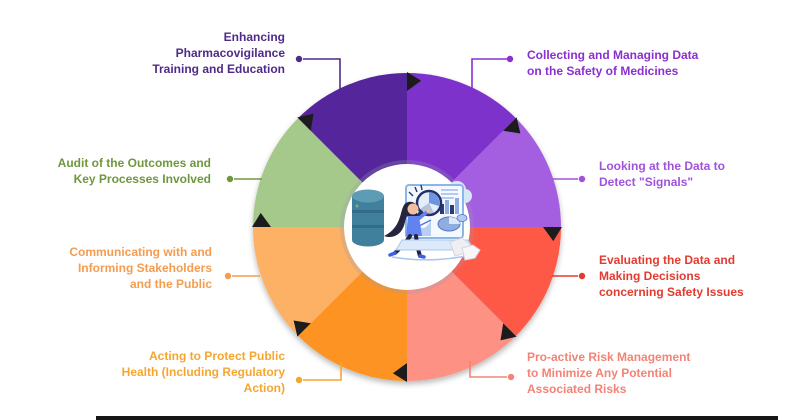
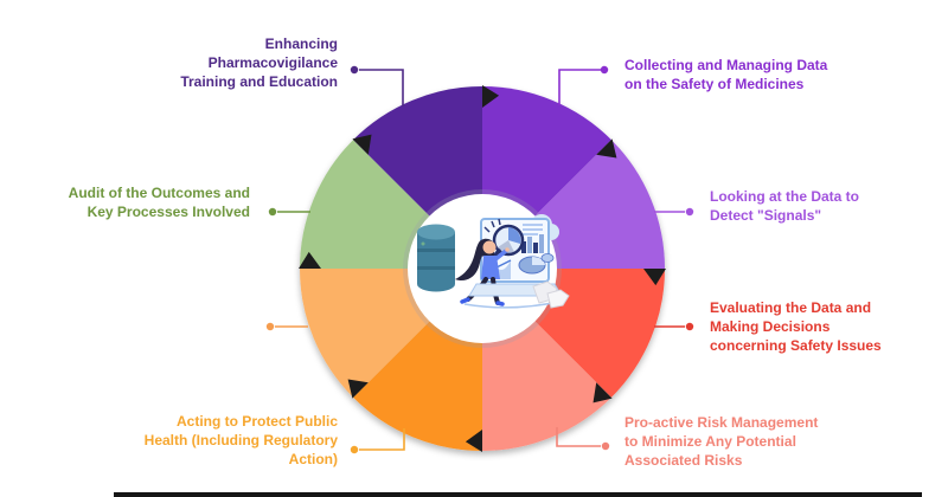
  Collecting and Managing Data
  on the Safety of Medicines
  Looking at the Data to
  Detect "Signals"
  Evaluating the Data and
  Making Decisions
  concerning Safety Issues
  Pro-active Risk Management
  to Minimize Any Potential
  Associated Risks
  Acting to Protect Public
  Health (Including Regulatory
  Action)
- Communicating with and
- Informing Stakeholders
- and the Public
  Audit of the Outcomes and
  Key Processes Involved
  Enhancing
  Pharmacovigilance
  Training and Education
